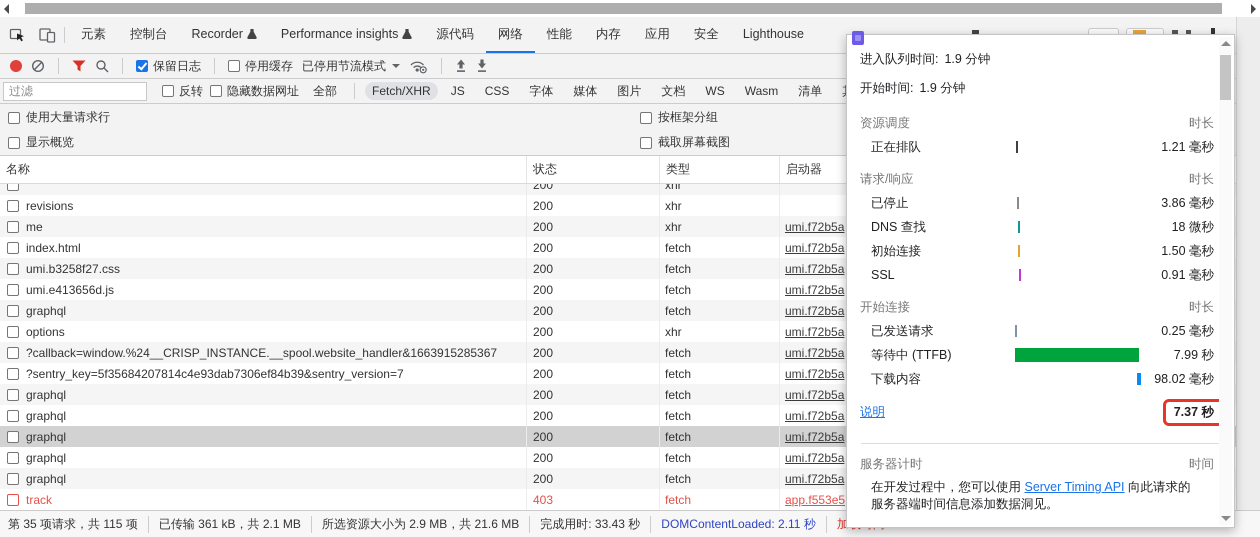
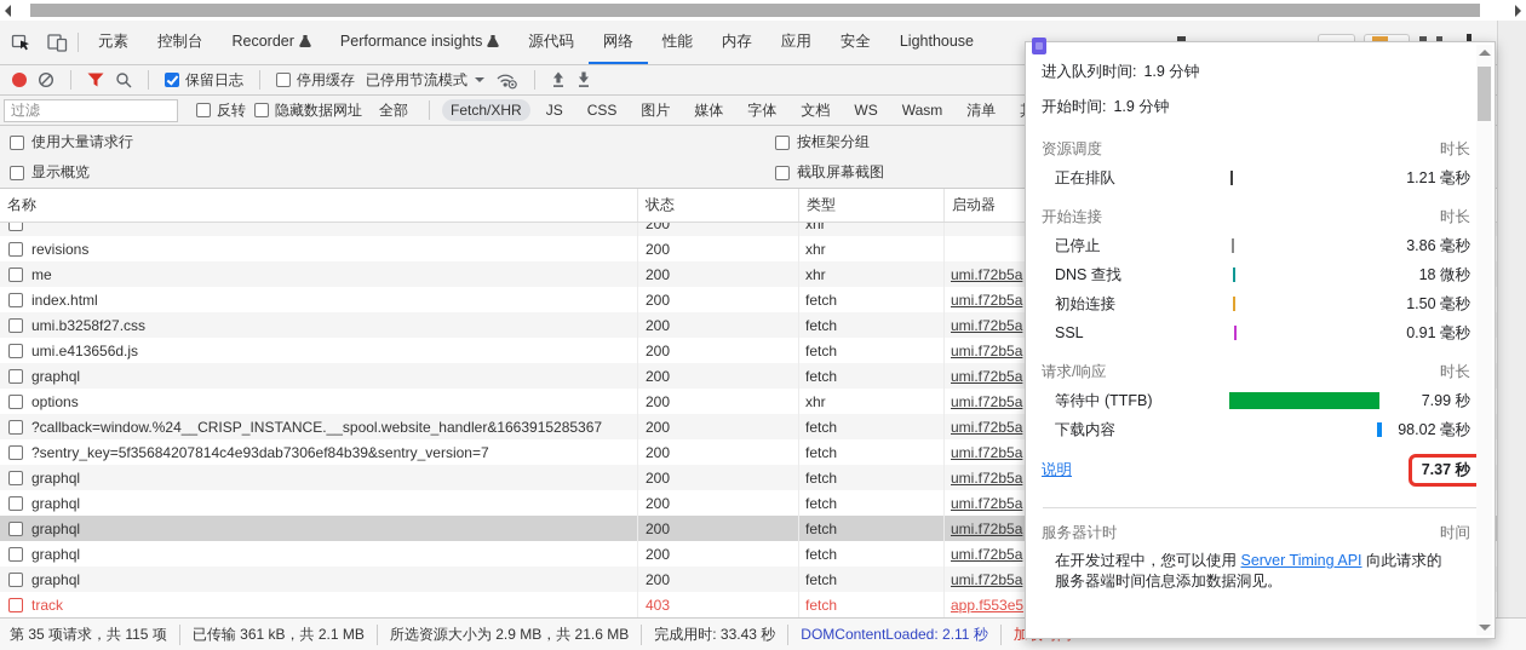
  元素
  控制台
  Recorder
  Performance insights
  源代码
  网络
  性能
  内存
  应用
  安全
  Lighthouse
  保留日志
  停用缓存
  已停用节流模式
  过滤
  反转
  隐藏数据网址
  全部
  Fetch/XHR
  JS
  CSS
- 字体
+ 图片
  媒体
- 图片
+ 字体
  文档
  WS
  Wasm
  清单
  使用大量请求行
  按框架分组
  显示概览
  截取屏幕截图
  名称
  状态
  类型
  启动器
  200
  xhr
  revisions
  200
  xhr
  me
  200
  xhr
  umi.f72b5a
  index.html
  200
  fetch
  umi.f72b5a
  umi.b3258f27.css
  200
  fetch
  umi.f72b5a
  umi.e413656d.js
  200
  fetch
  umi.f72b5a
  graphql
  200
  fetch
  umi.f72b5a
  options
  200
  xhr
  umi.f72b5a
  ?callback=window.%24__CRISP_INSTANCE.__spool.website_handler&1663915285367
  200
  fetch
  umi.f72b5a
  ?sentry_key=5f35684207814c4e93dab7306ef84b39&sentry_version=7
  200
  fetch
  umi.f72b5a
  graphql
  200
  fetch
  umi.f72b5a
  graphql
  200
  fetch
  umi.f72b5a
  graphql
  200
  fetch
  umi.f72b5a
  graphql
  200
  fetch
  umi.f72b5a
  graphql
  200
  fetch
  umi.f72b5a
  track
  403
  fetch
  app.f553e5
  第 35 项请求，共 115 项
  已传输 361 kB，共 2.1 MB
  所选资源大小为 2.9 MB，共 21.6 MB
  完成用时: 33.43 秒
  DOMContentLoaded: 2.11 秒
  进入队列时间:
  1.9 分钟
  开始时间:
  1.9 分钟
  资源调度
  时长
  正在排队
  1.21 毫秒
- 请求/响应
+ 开始连接
  时长
  已停止
  3.86 毫秒
  DNS 查找
  18 微秒
  初始连接
  1.50 毫秒
  SSL
  0.91 毫秒
- 开始连接
+ 请求/响应
  时长
- 已发送请求
- 0.25 毫秒
  等待中 (TTFB)
  7.99 秒
  下载内容
  98.02 毫秒
  说明
  7.37 秒
  服务器计时
  时间
  在开发过程中，您可以使用 Server Timing API 向此请求的服务器端时间信息添加数据洞见。
